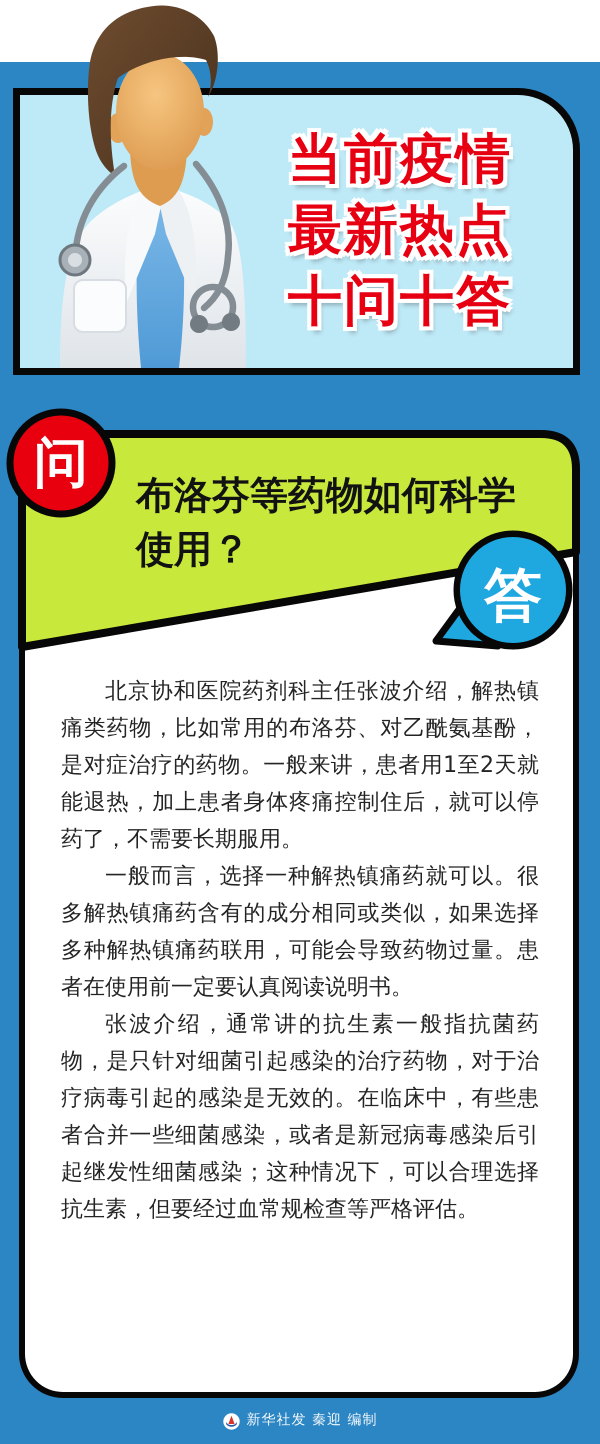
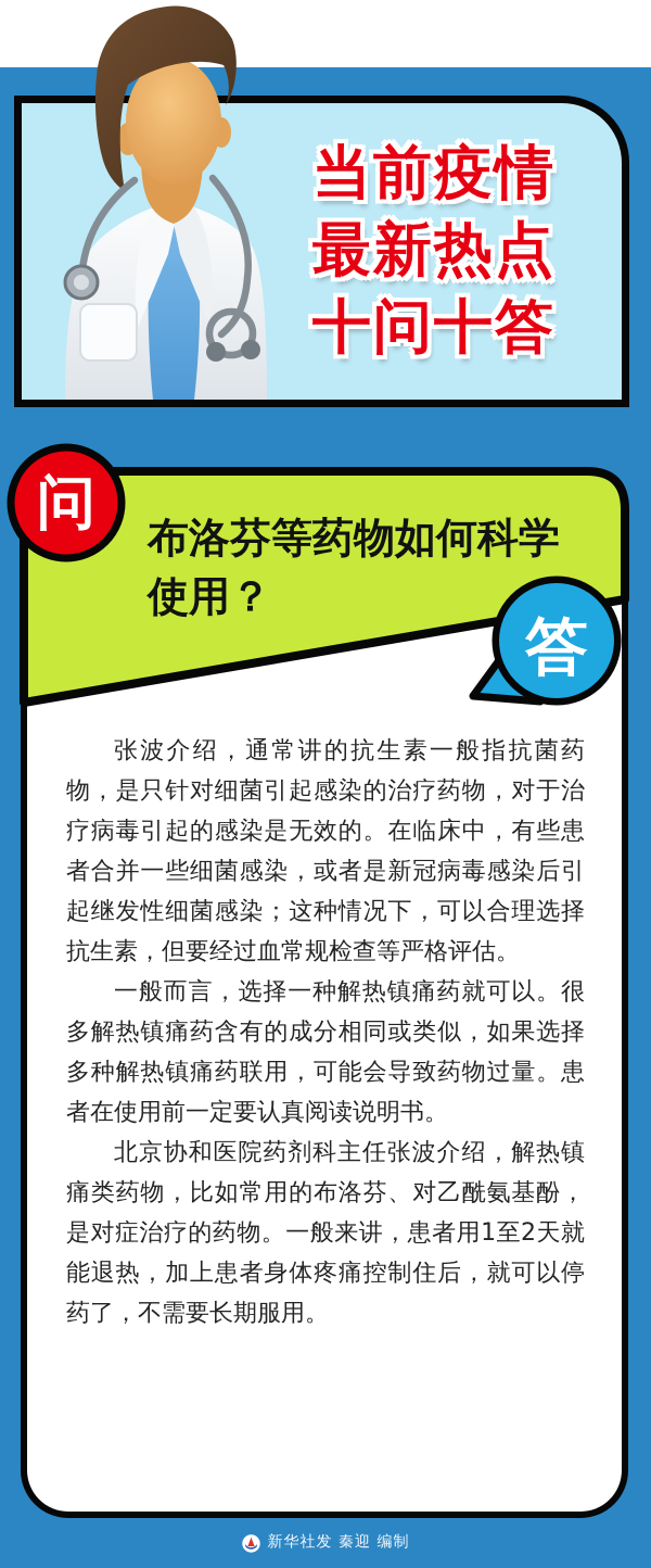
  当前疫情
  最新热点
  十问十答
  问
  布洛芬等药物如何科学使用？
  答
- 北京协和医院药剂科主任张波介绍，解热镇痛类药物，比如常用的布洛芬、对乙酰氨基酚，是对症治疗的药物。一般来讲，患者用1至2天就能退热，加上患者身体疼痛控制住后，就可以停药了，不需要长期服用。
+ 张波介绍，通常讲的抗生素一般指抗菌药物，是只针对细菌引起感染的治疗药物，对于治疗病毒引起的感染是无效的。在临床中，有些患者合并一些细菌感染，或者是新冠病毒感染后引起继发性细菌感染；这种情况下，可以合理选择抗生素，但要经过血常规检查等严格评估。
  一般而言，选择一种解热镇痛药就可以。很多解热镇痛药含有的成分相同或类似，如果选择多种解热镇痛药联用，可能会导致药物过量。患者在使用前一定要认真阅读说明书。
- 张波介绍，通常讲的抗生素一般指抗菌药物，是只针对细菌引起感染的治疗药物，对于治疗病毒引起的感染是无效的。在临床中，有些患者合并一些细菌感染，或者是新冠病毒感染后引起继发性细菌感染；这种情况下，可以合理选择抗生素，但要经过血常规检查等严格评估。
+ 北京协和医院药剂科主任张波介绍，解热镇痛类药物，比如常用的布洛芬、对乙酰氨基酚，是对症治疗的药物。一般来讲，患者用1至2天就能退热，加上患者身体疼痛控制住后，就可以停药了，不需要长期服用。
  新华社发 秦迎 编制
